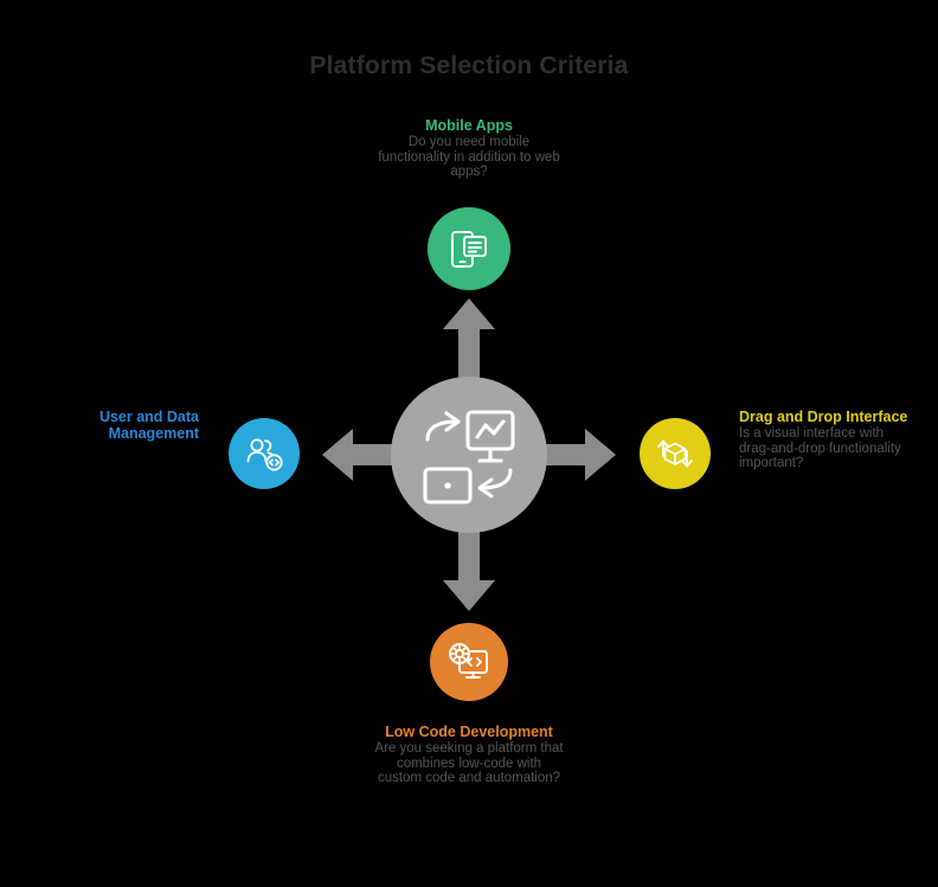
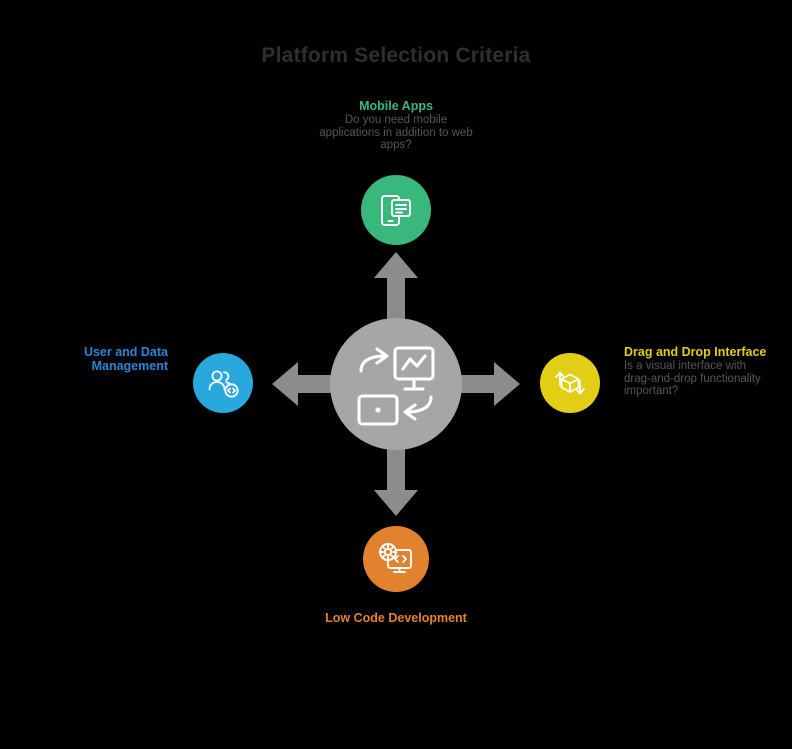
  Platform Selection Criteria
  Mobile Apps
- Do you need mobile functionality in addition to web apps?
+ Do you need mobile applications in addition to web apps?
  User and Data Management
  Drag and Drop Interface
  Is a visual interface with drag-and-drop functionality important?
  Low Code Development
- Are you seeking a platform that combines low-code with custom code and automation?
